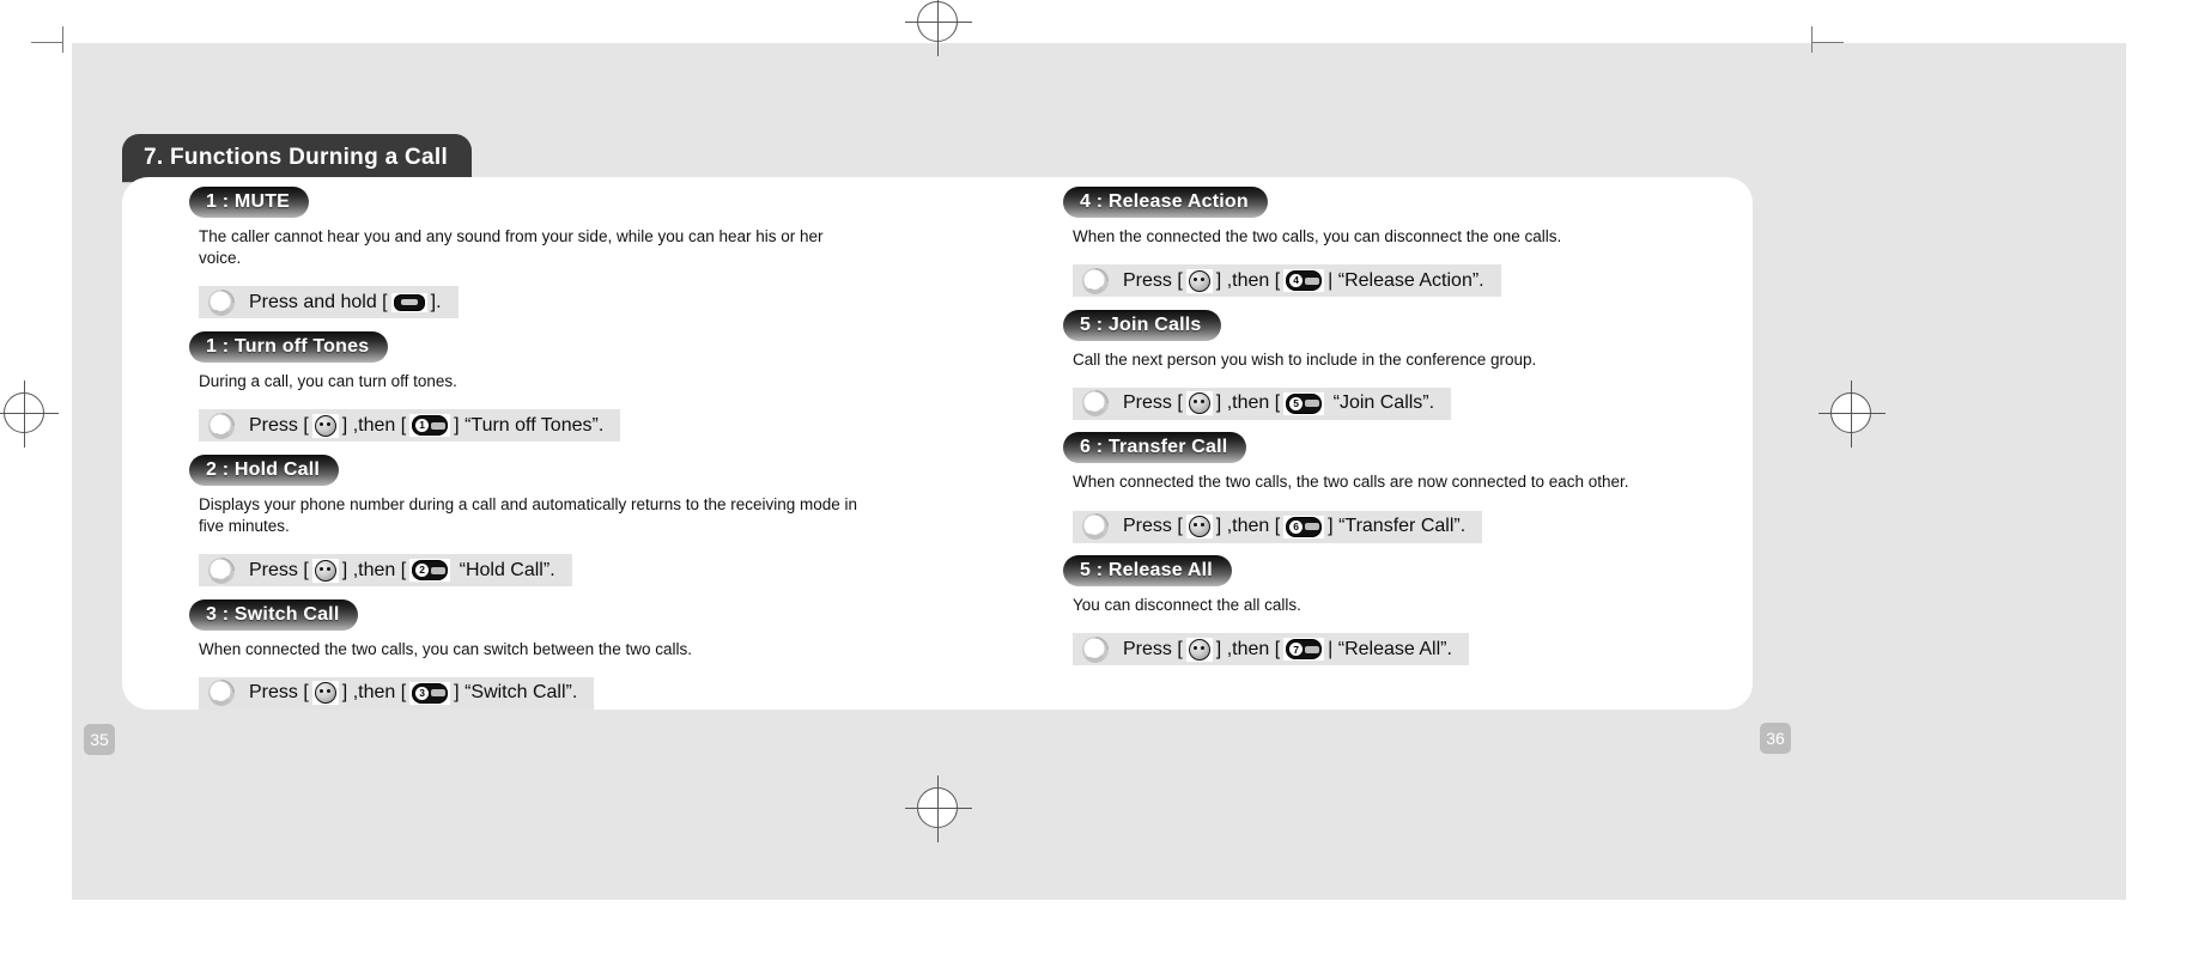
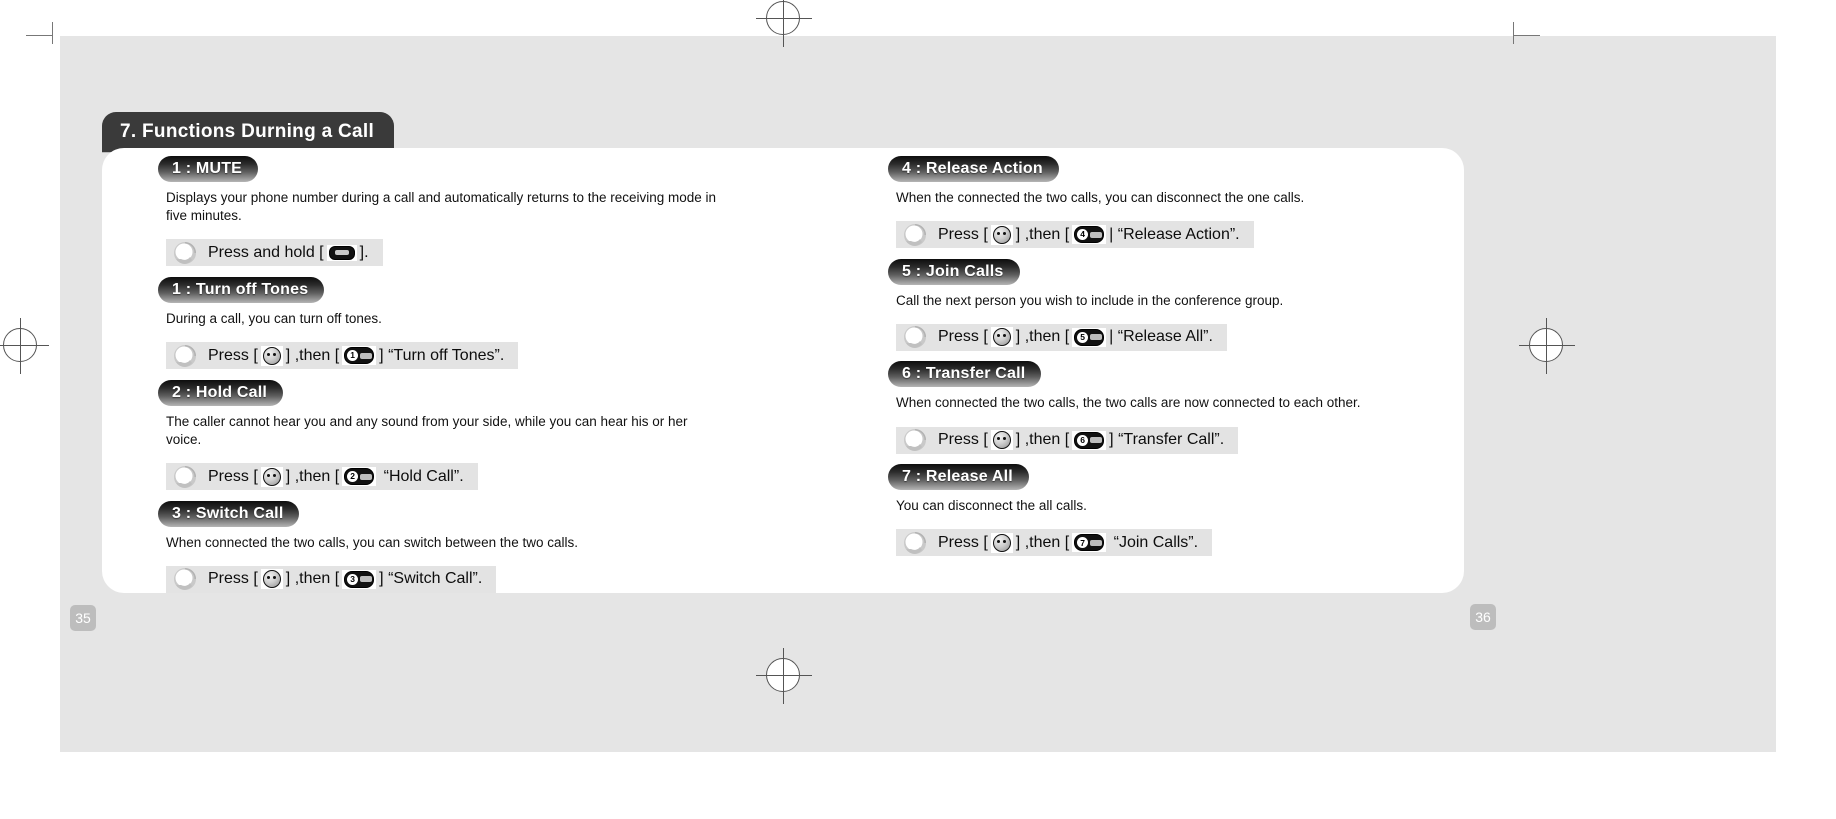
  7. Functions Durning a Call
  1 : MUTE
- The caller cannot hear you and any sound from your side, while you can hear his or her voice.
+ Displays your phone number during a call and automatically returns to the receiving mode in five minutes.
  Press and hold [
  ].
  1 : Turn off Tones
  During a call, you can turn off tones.
  Press [
  ] ,then [
  1
  ] “Turn off Tones”.
  2 : Hold Call
- Displays your phone number during a call and automatically returns to the receiving mode in five minutes.
+ The caller cannot hear you and any sound from your side, while you can hear his or her voice.
  Press [
  ] ,then [
  2
  “Hold Call”.
  3 : Switch Call
  When connected the two calls, you can switch between the two calls.
  Press [
  ] ,then [
  3
  ] “Switch Call”.
  4 : Release Action
  When the connected the two calls, you can disconnect the one calls.
  Press [
  ] ,then [
  4
  | “Release Action”.
  5 : Join Calls
  Call the next person you wish to include in the conference group.
  Press [
  ] ,then [
  5
- “Join Calls”.
+ | “Release All”.
  6 : Transfer Call
  When connected the two calls, the two calls are now connected to each other.
  Press [
  ] ,then [
  6
  ] “Transfer Call”.
- 5 : Release All
+ 7 : Release All
  You can disconnect the all calls.
  Press [
  ] ,then [
  7
- | “Release All”.
+ “Join Calls”.
  35
  36
